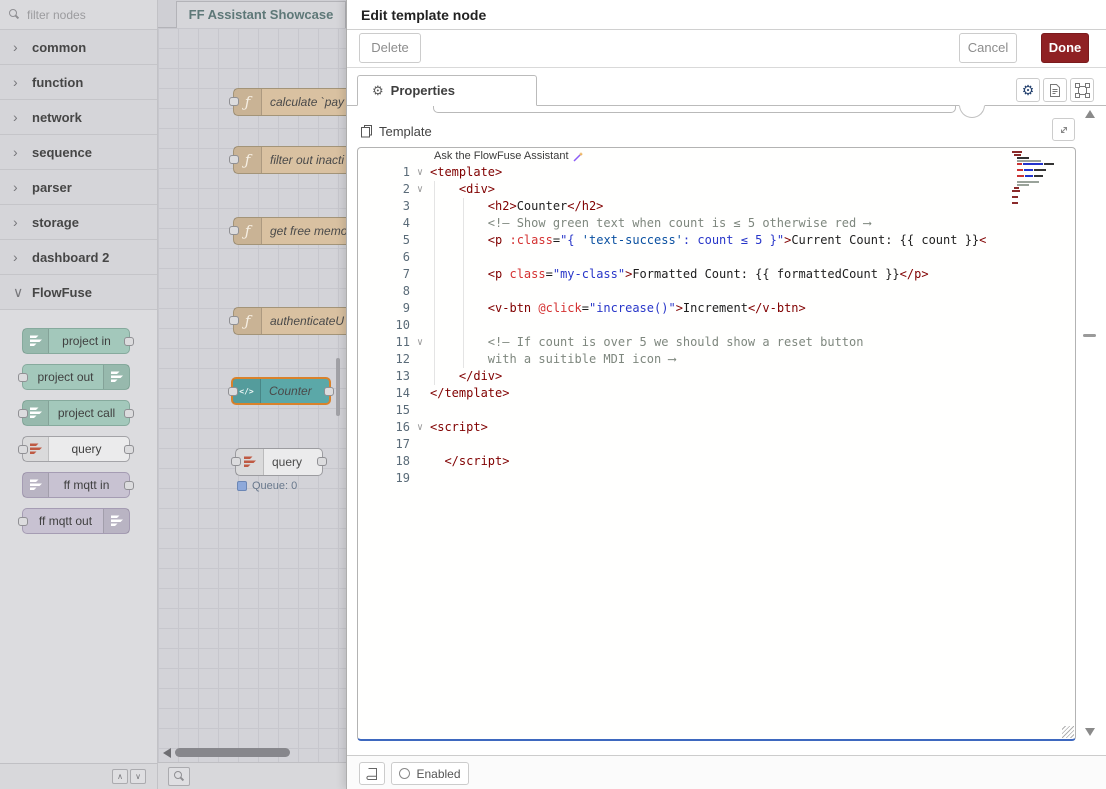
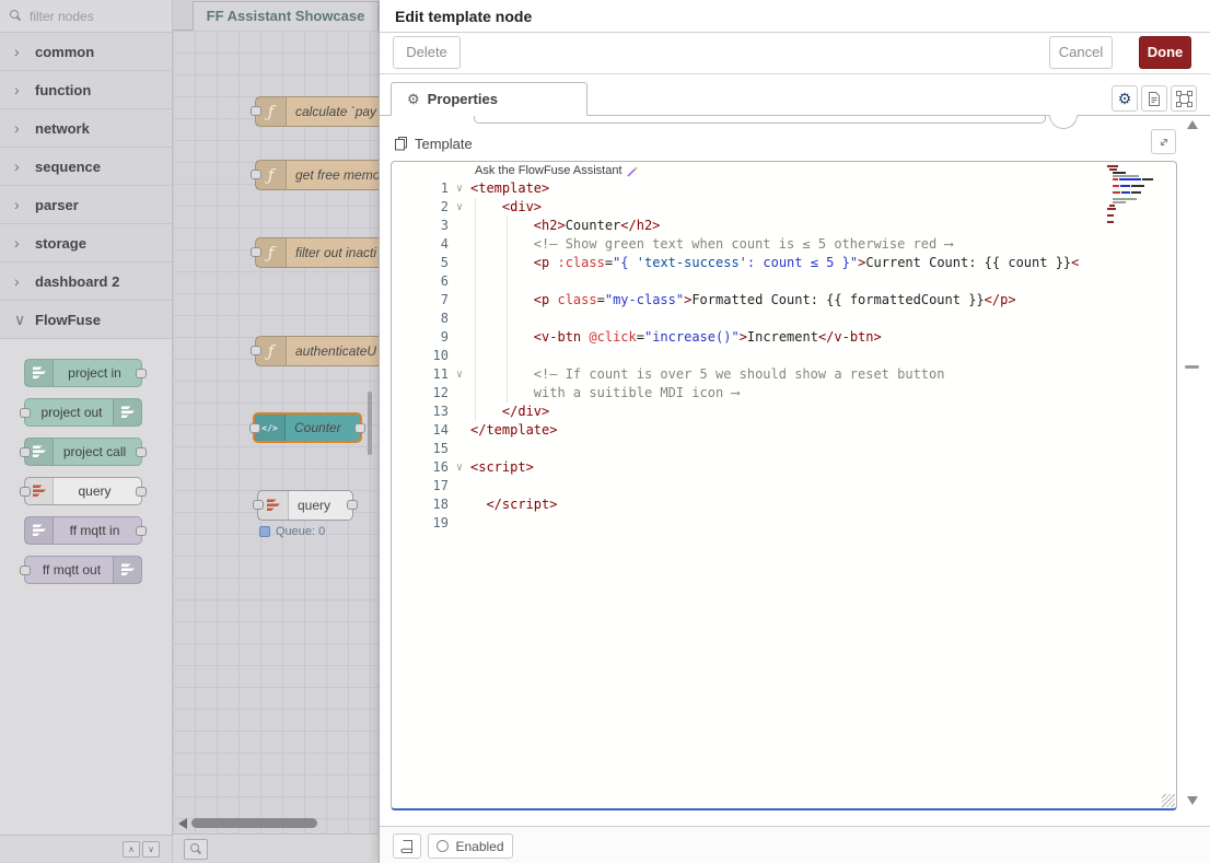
  filter nodes
  ›
  common
  ›
  function
  ›
  network
  ›
  sequence
  ›
  parser
  ›
  storage
  ›
  dashboard 2
  ∨
  FlowFuse
  project in
  project out
  project call
  query
  ff mqtt in
  ff mqtt out
  ∧
  ∨
  FF Assistant Showcase
  ƒ
  calculate `pay
  ƒ
- filter out inacti
+ get free memo
  ƒ
- get free memo
+ filter out inacti
  ƒ
  authenticateU
  </>
  Counter
  query
  Queue: 0
  Edit template node
  Delete
  Cancel
  Done
  ⚙
  Properties
  ⚙
  Template
  Ask the FlowFuse Assistant
  1
  ∨
  <template>
  2
  ∨
  <div>
  3
  <h2>Counter</h2>
  4
  <!— Show green text when count is ≤ 5 otherwise red ⟶
  5
  <p :class="{ 'text-success': count ≤ 5 }">Current Count: {{ count }}<
  6
  7
  <p class="my-class">Formatted Count: {{ formattedCount }}</p>
  8
  9
  <v-btn @click="increase()">Increment</v-btn>
  10
  11
  ∨
  <!— If count is over 5 we should show a reset button
  12
  with a suitible MDI icon ⟶
  13
  </div>
  14
  </template>
  15
  16
  ∨
  <script>
  17
  18
  </script>
  19
  Enabled
